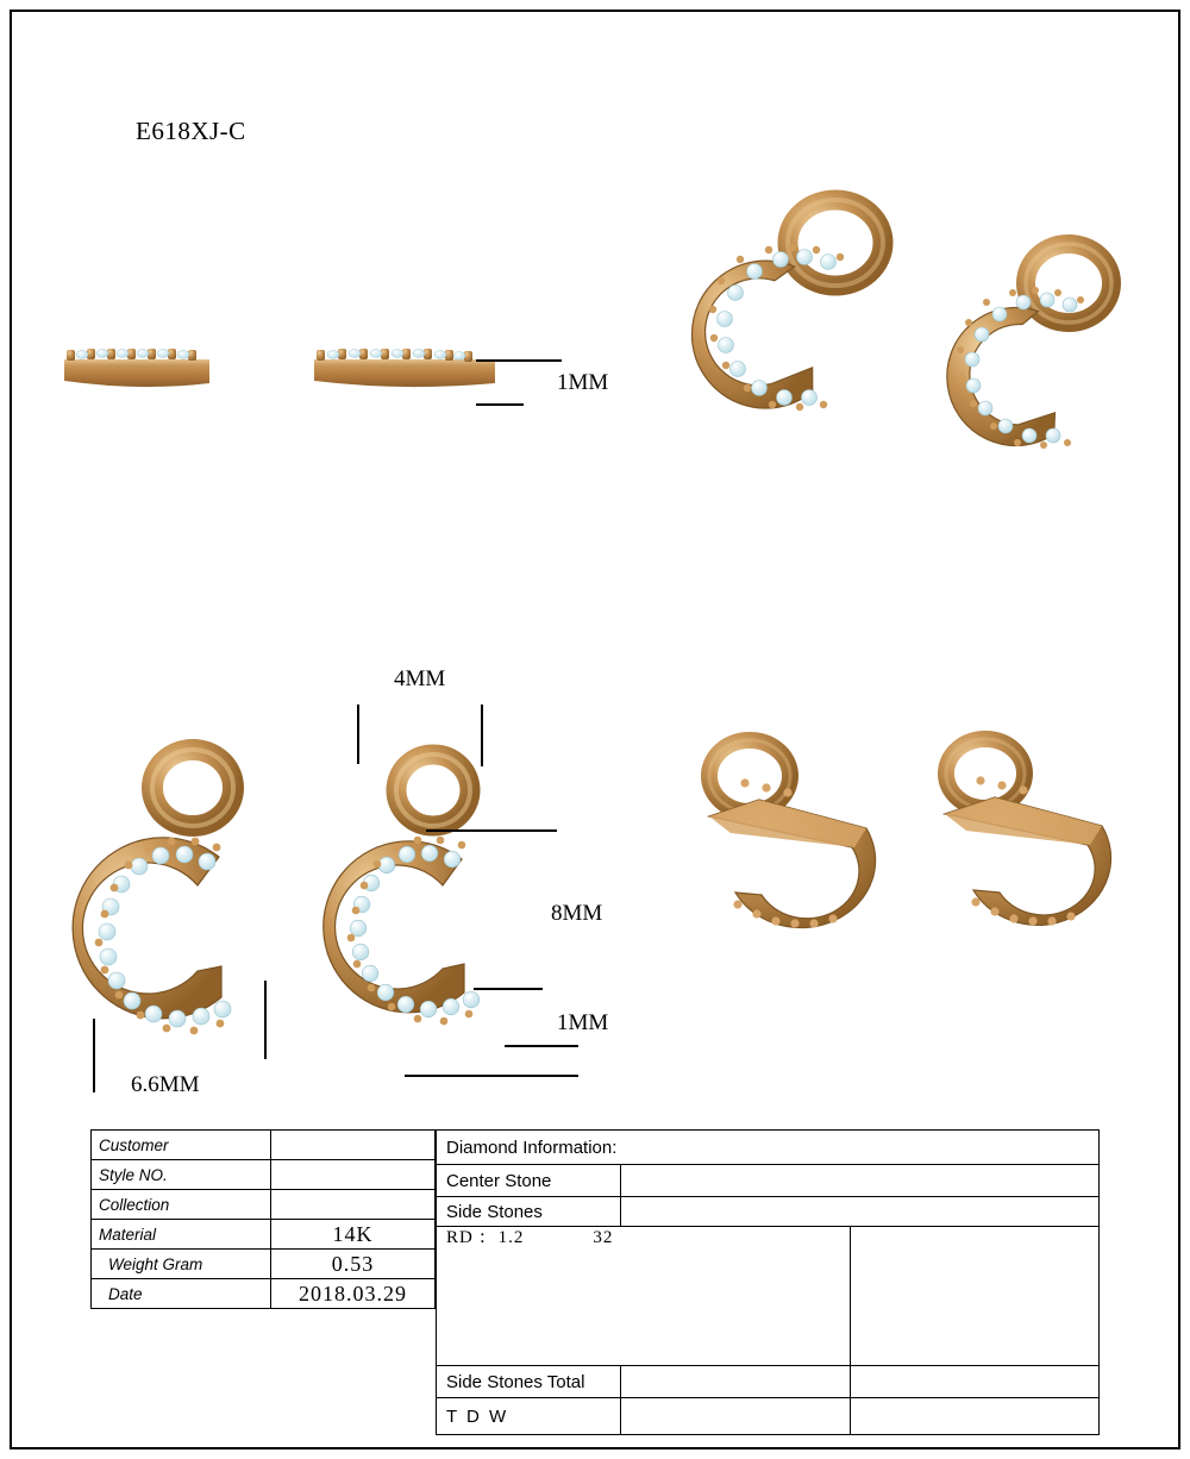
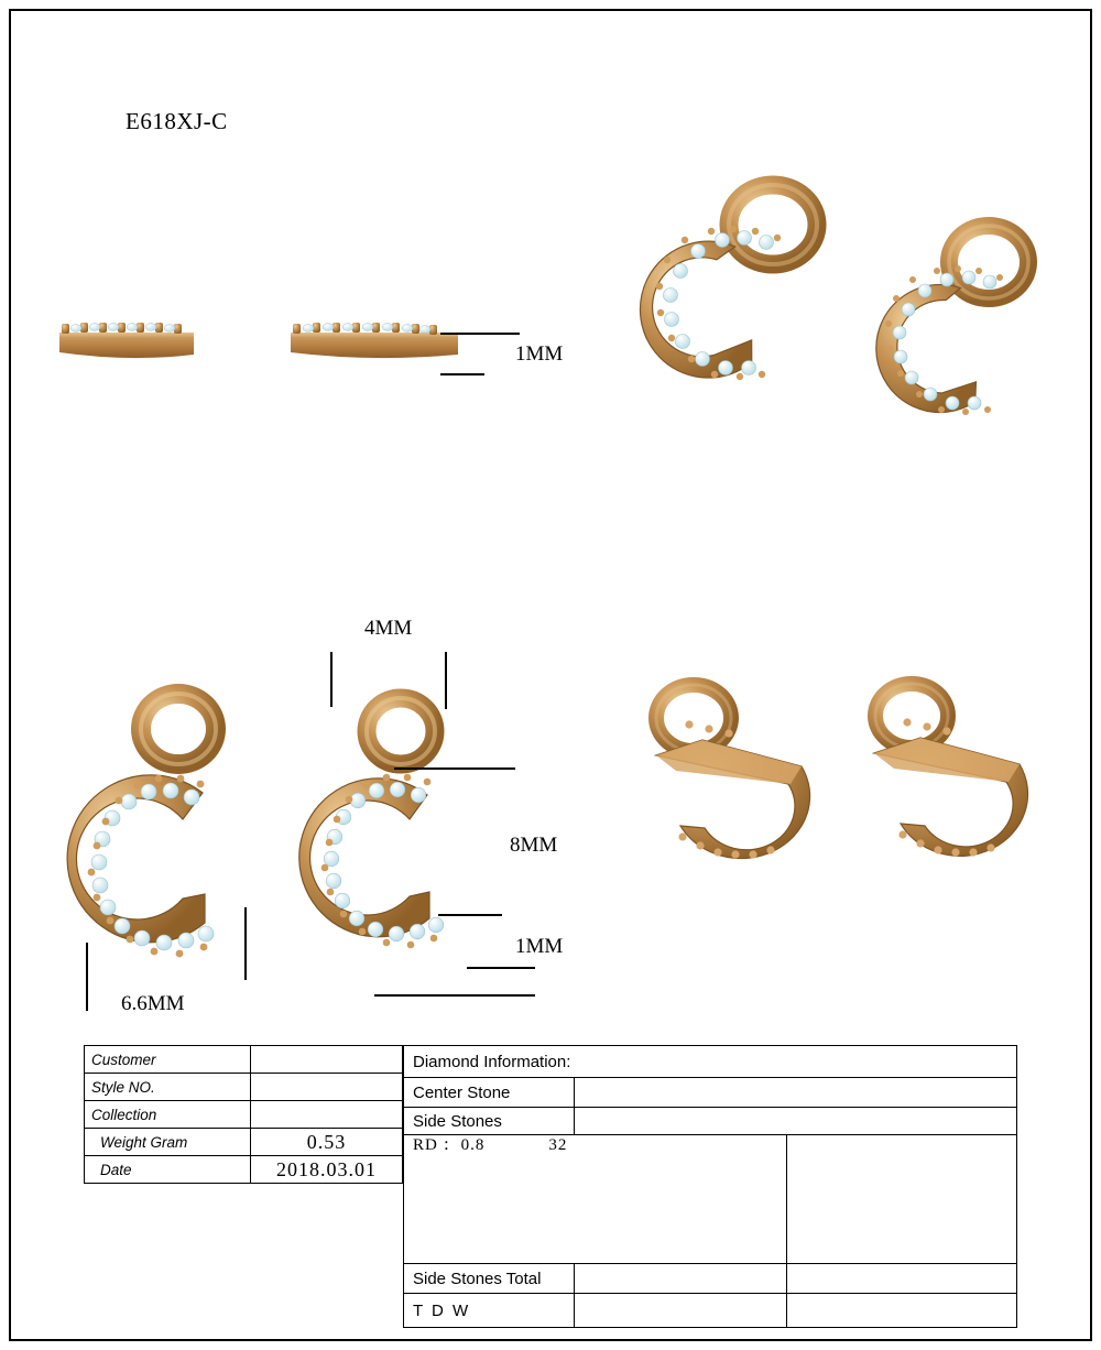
  E618XJ-C
  1MM
  6.6MM
  4MM
  8MM
  1MM
  Customer
  Style NO.
  Collection
- Material	14K
  Weight Gram	0.53
- Date	2018.03.29
+ Date	2018.03.01
  Diamond Information:
  Center Stone
  Side Stones
- RD： 1.2 32
+ RD： 0.8 32
  Side Stones Total
  T D W
